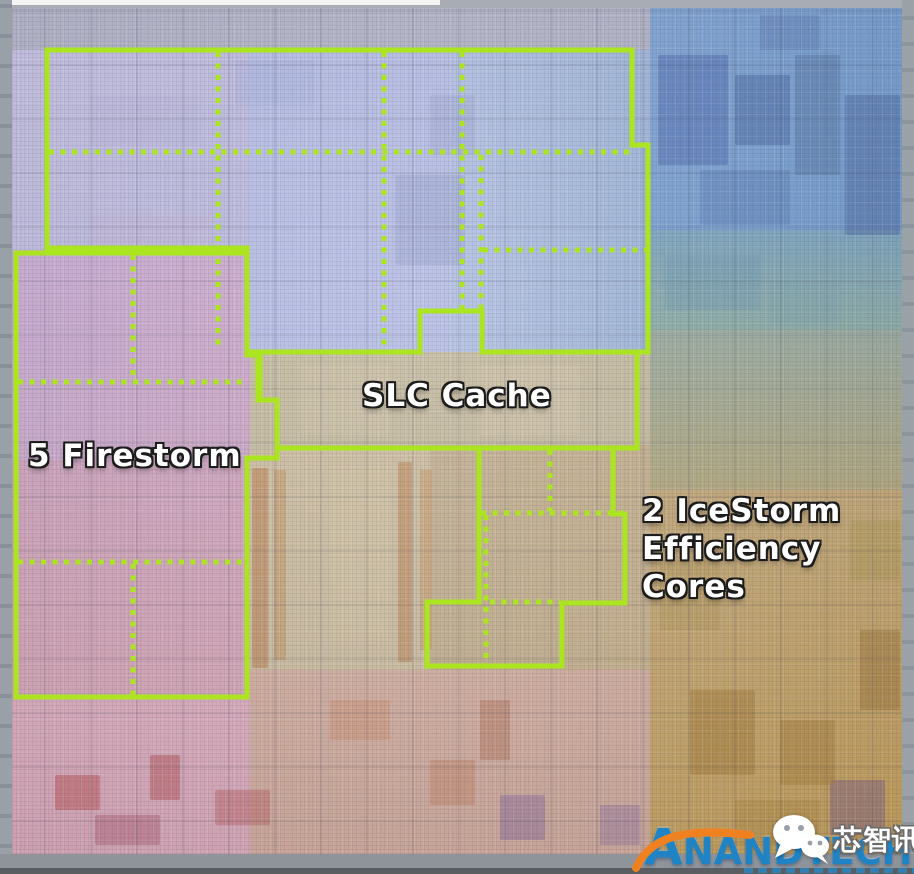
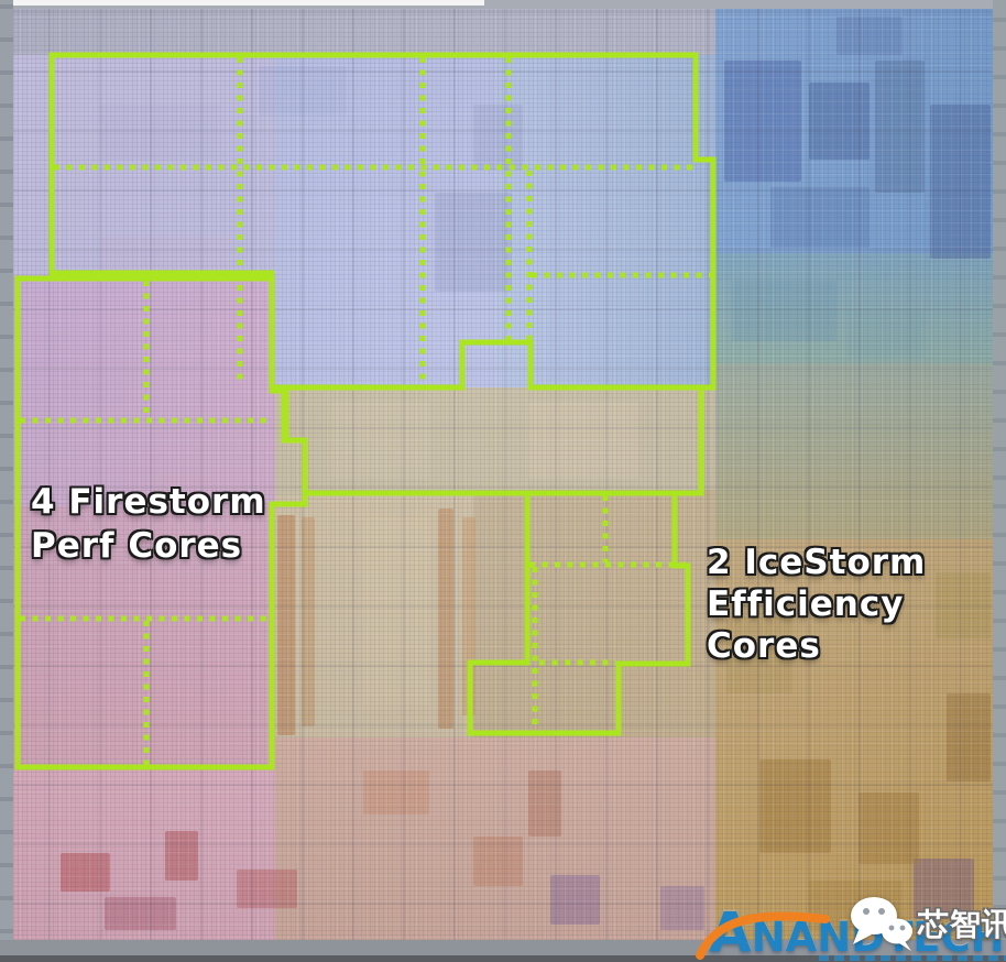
- SLC Cache
- 5 Firestorm
+ 4 Firestorm
+ Perf Cores
  2 IceStorm
  Efficiency
  Cores
  ANANDECH
  芯智讯
